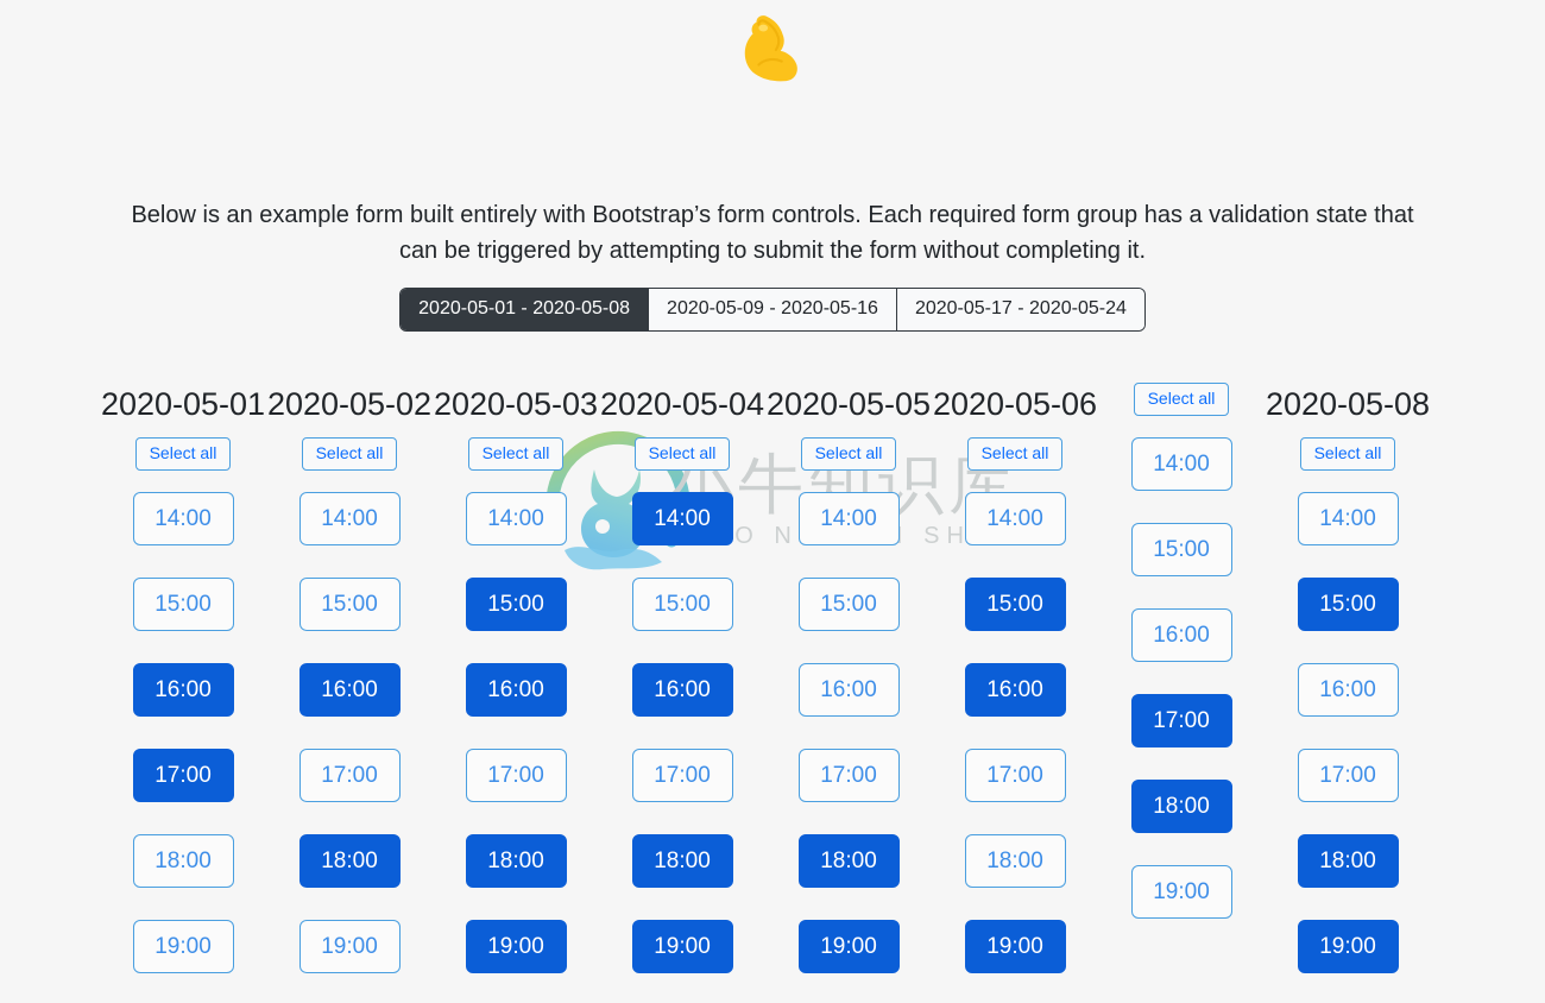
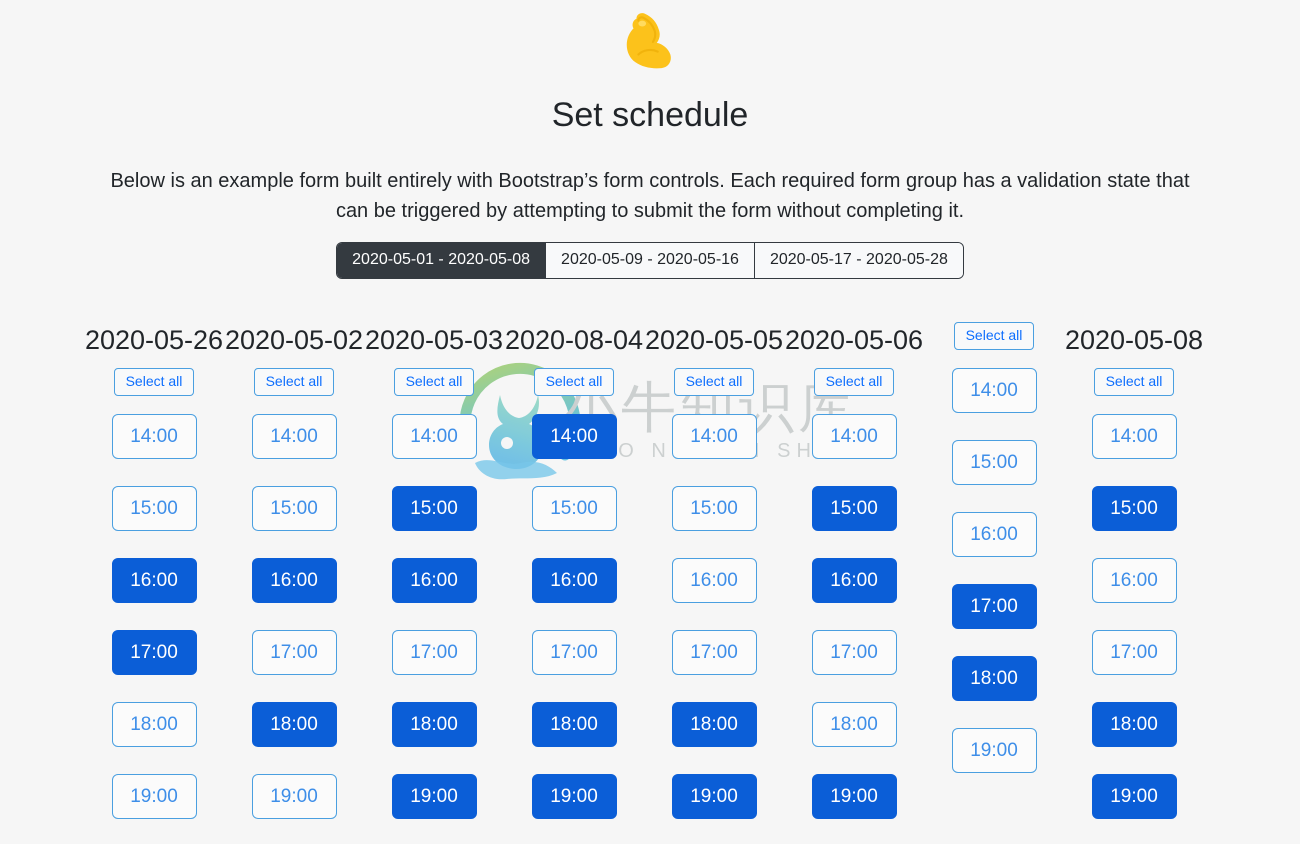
  小牛知识库
+ Set schedule
  Below is an example form built entirely with Bootstrap’s form controls. Each required form group has a validation state that can be triggered by attempting to submit the form without completing it.
  2020-05-01 - 2020-05-08
  2020-05-09 - 2020-05-16
- 2020-05-17 - 2020-05-24
+ 2020-05-17 - 2020-05-28
- 2020-05-01
+ 2020-05-26
  Select all
  14:00
  15:00
  16:00
  17:00
  18:00
  19:00
  2020-05-02
  Select all
  14:00
  15:00
  16:00
  17:00
  18:00
  19:00
  2020-05-03
  Select all
  14:00
  15:00
  16:00
  17:00
  18:00
  19:00
- 2020-05-04
+ 2020-08-04
  Select all
  14:00
  15:00
  16:00
  17:00
  18:00
  19:00
  2020-05-05
  Select all
  14:00
  15:00
  16:00
  17:00
  18:00
  19:00
  2020-05-06
  Select all
  14:00
  15:00
  16:00
  17:00
  18:00
  19:00
  Select all
  14:00
  15:00
  16:00
  17:00
  18:00
  19:00
  2020-05-08
  Select all
  14:00
  15:00
  16:00
  17:00
  18:00
  19:00
